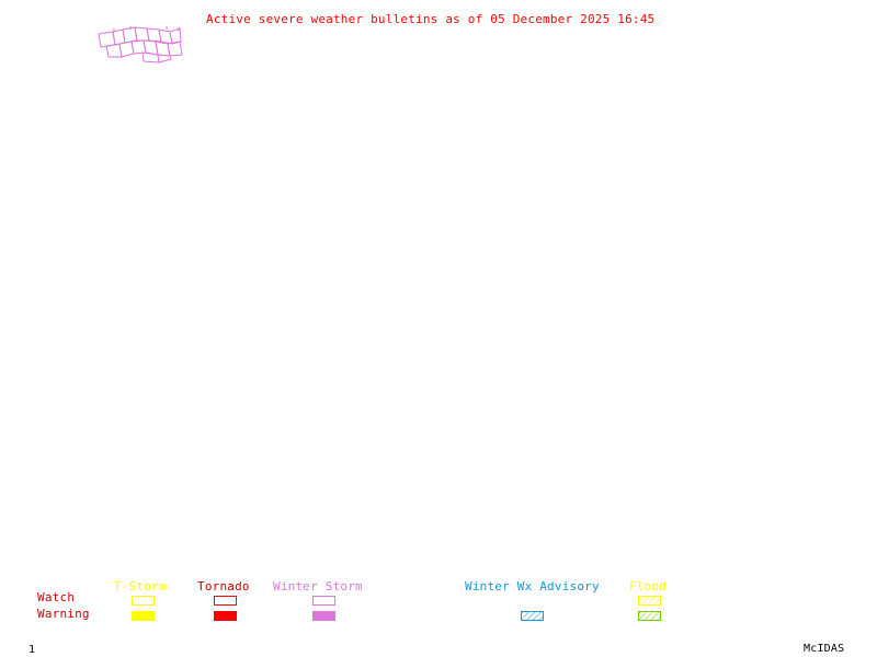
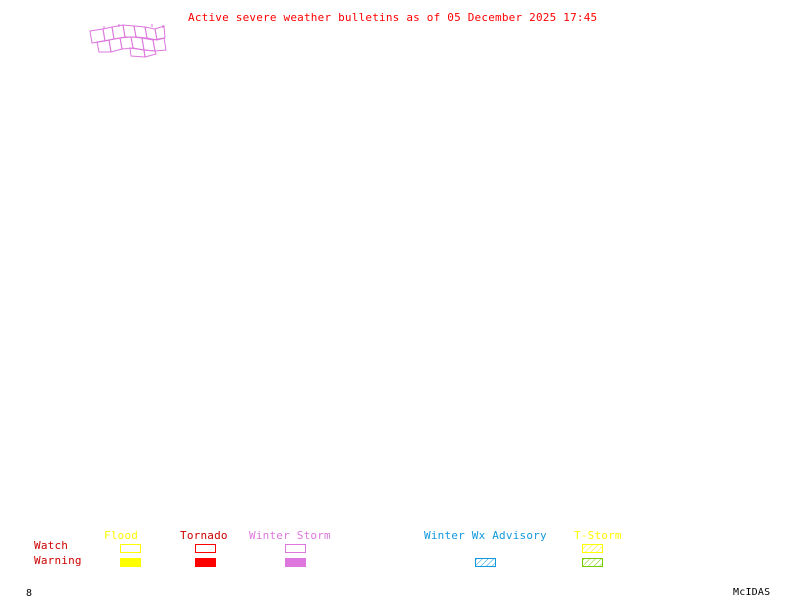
- Active severe weather bulletins as of 05 December 2025 16:45
+ Active severe weather bulletins as of 05 December 2025 17:45
  Watch
  Warning
- T-Storm
+ Flood
  Tornado
  Winter Storm
  Winter Wx Advisory
- Flood
+ T-Storm
- 1
+ 8
  McIDAS
